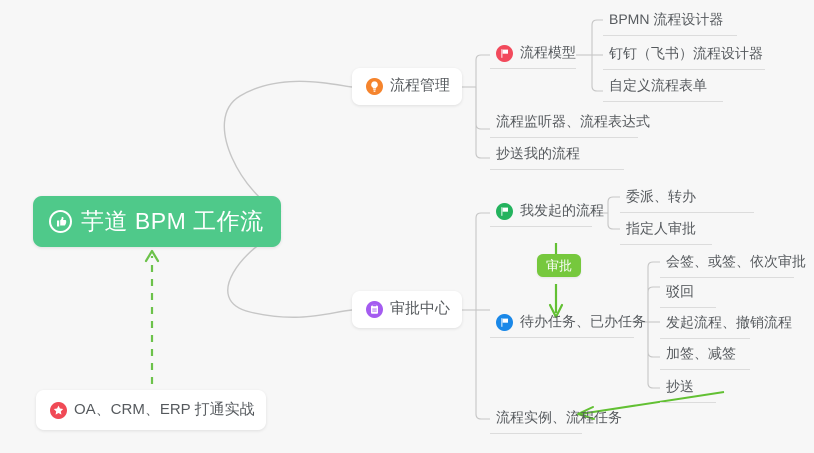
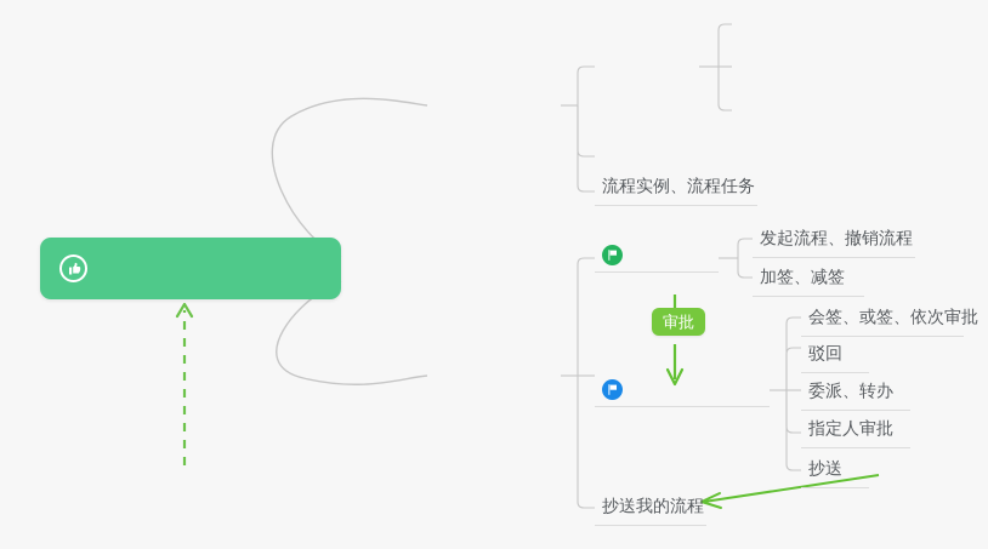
- 芋道 BPM 工作流
- OA、CRM、ERP 打通实战
- 流程管理
- 流程模型
- BPMN 流程设计器
- 钉钉（飞书）流程设计器
- 自定义流程表单
- 流程监听器、流程表达式
- 抄送我的流程
+ 流程实例、流程任务
- 审批中心
- 我发起的流程
- 委派、转办
+ 发起流程、撤销流程
- 指定人审批
+ 加签、减签
- 待办任务、已办任务
  会签、或签、依次审批
  驳回
- 发起流程、撤销流程
+ 委派、转办
- 加签、减签
+ 指定人审批
  抄送
- 流程实例、流程任务
+ 抄送我的流程
  审批
